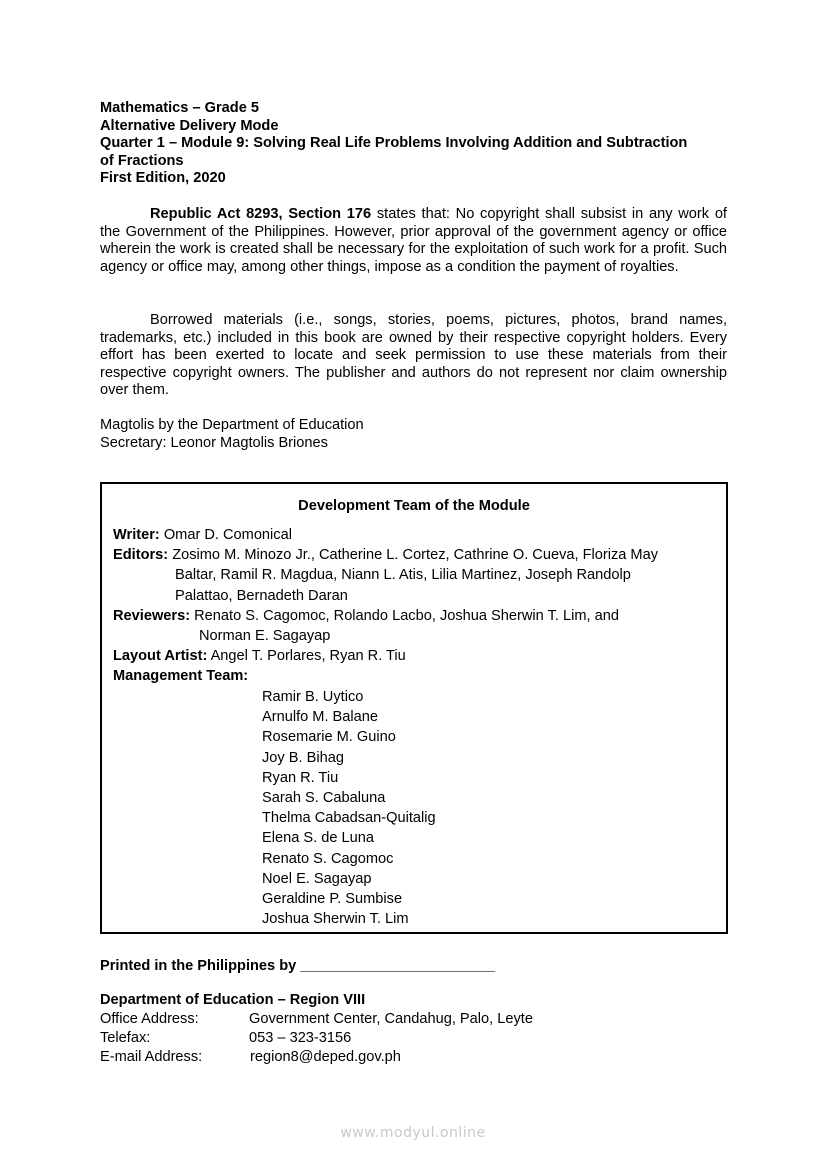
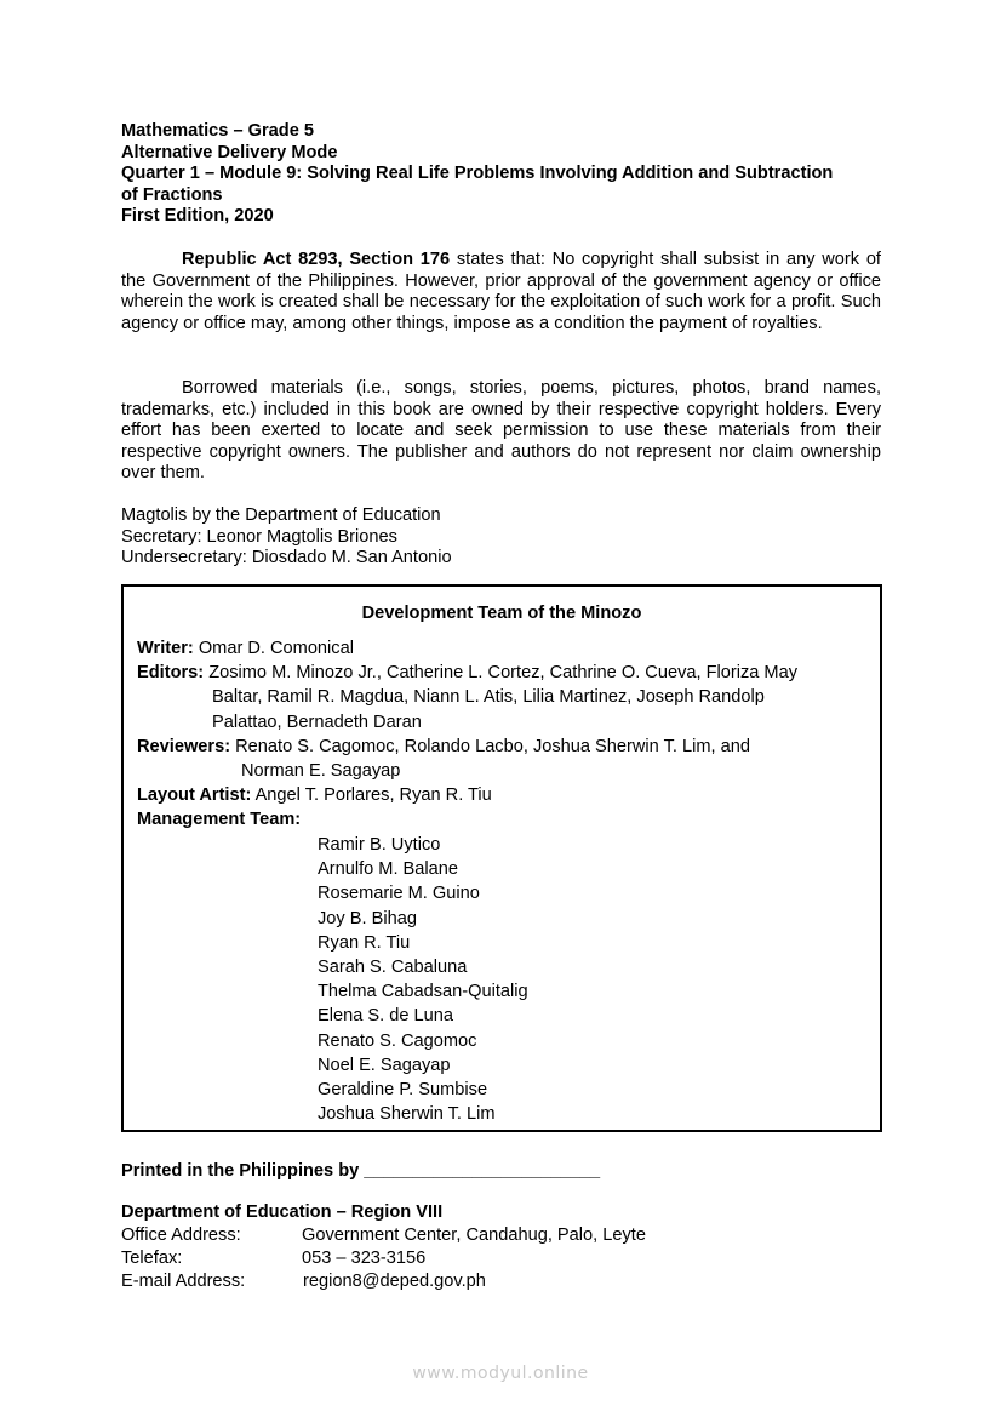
  Mathematics – Grade 5
  Alternative Delivery Mode
  Quarter 1 – Module 9: Solving Real Life Problems Involving Addition and Subtraction
  of Fractions
  First Edition, 2020
  Republic Act 8293, Section 176 states that: No copyright shall subsist in any work of the Government of the Philippines. However, prior approval of the government agency or office wherein the work is created shall be necessary for the exploitation of such work for a profit. Such agency or office may, among other things, impose as a condition the payment of royalties.
  Borrowed materials (i.e., songs, stories, poems, pictures, photos, brand names, trademarks, etc.) included in this book are owned by their respective copyright holders. Every effort has been exerted to locate and seek permission to use these materials from their respective copyright owners. The publisher and authors do not represent nor claim ownership over them.
  Magtolis by the Department of Education
  Secretary: Leonor Magtolis Briones
+ Undersecretary: Diosdado M. San Antonio
- Development Team of the Module
+ Development Team of the Minozo
  Writer: Omar D. Comonical
  Editors: Zosimo M. Minozo Jr., Catherine L. Cortez, Cathrine O. Cueva, Floriza May
  Baltar, Ramil R. Magdua, Niann L. Atis, Lilia Martinez, Joseph Randolp
  Palattao, Bernadeth Daran
  Reviewers: Renato S. Cagomoc, Rolando Lacbo, Joshua Sherwin T. Lim, and
  Norman E. Sagayap
  Layout Artist: Angel T. Porlares, Ryan R. Tiu
  Management Team:
  Ramir B. Uytico
  Arnulfo M. Balane
  Rosemarie M. Guino
  Joy B. Bihag
  Ryan R. Tiu
  Sarah S. Cabaluna
  Thelma Cabadsan-Quitalig
  Elena S. de Luna
  Renato S. Cagomoc
  Noel E. Sagayap
  Geraldine P. Sumbise
  Joshua Sherwin T. Lim
  Printed in the Philippines by ________________________
  Department of Education – Region VIII
  Office Address:
  Government Center, Candahug, Palo, Leyte
  Telefax:
  053 – 323-3156
  E-mail Address:
  region8@deped.gov.ph
  www.modyul.online
